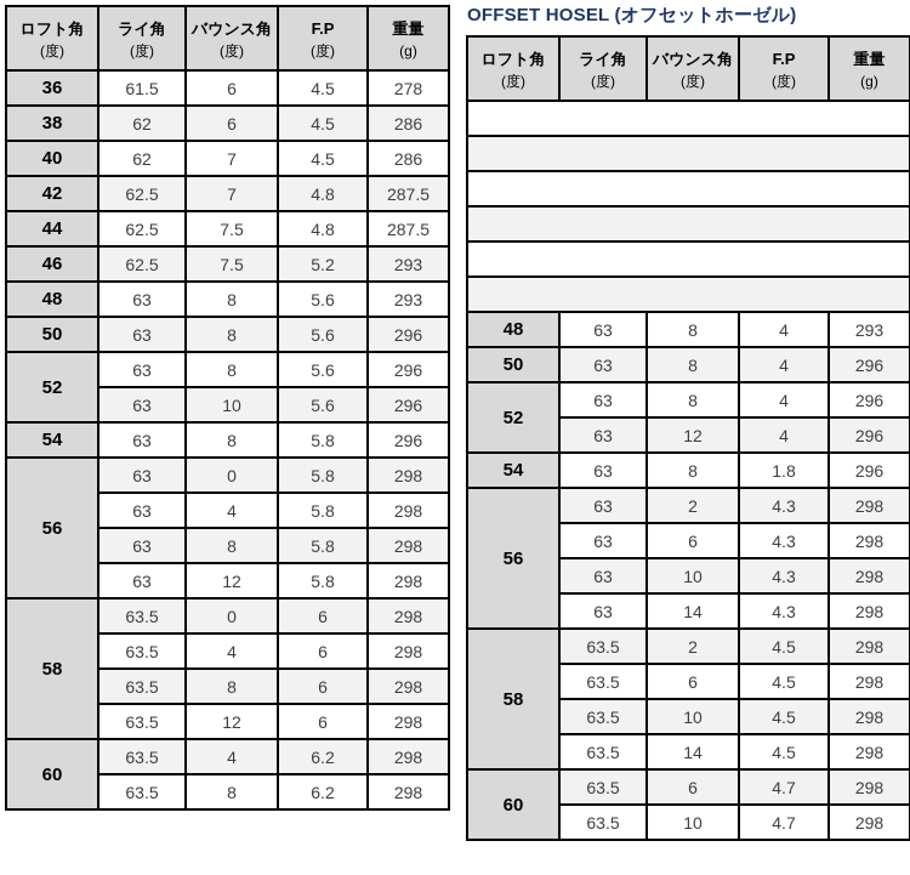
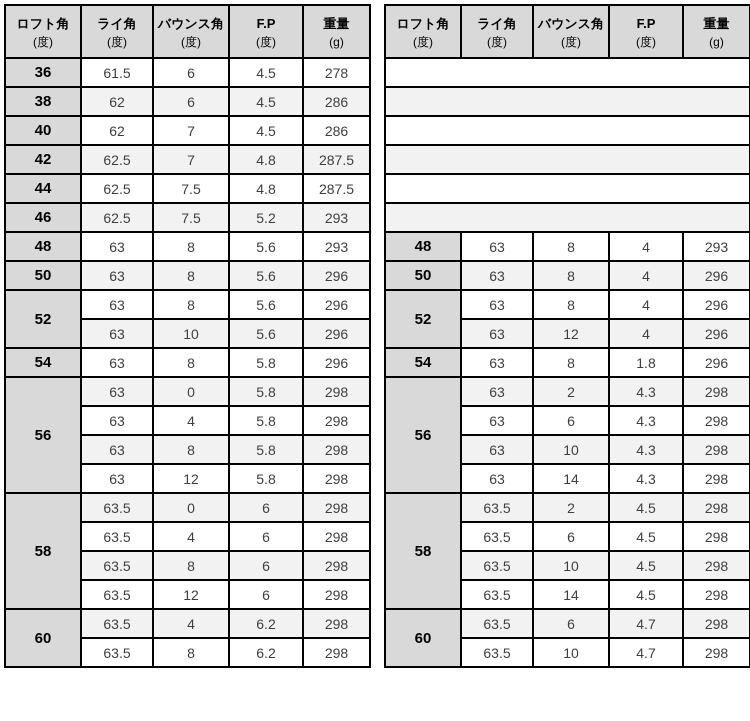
  ロフト角(度)	ライ角(度)	バウンス角(度)	F.P(度)	重量(g)
  36	61.5	6	4.5	278
  38	62	6	4.5	286
  40	62	7	4.5	286
  42	62.5	7	4.8	287.5
  44	62.5	7.5	4.8	287.5
  46	62.5	7.5	5.2	293
  48	63	8	5.6	293
  50	63	8	5.6	296
  52	63	8	5.6	296
  63	10	5.6	296
  54	63	8	5.8	296
  56	63	0	5.8	298
  63	4	5.8	298
  63	8	5.8	298
  63	12	5.8	298
  58	63.5	0	6	298
  63.5	4	6	298
  63.5	8	6	298
  63.5	12	6	298
  60	63.5	4	6.2	298
  63.5	8	6.2	298
- OFFSET HOSEL (オフセットホーゼル)
  ロフト角(度)	ライ角(度)	バウンス角(度)	F.P(度)	重量(g)
  48	63	8	4	293
  50	63	8	4	296
  52	63	8	4	296
  63	12	4	296
  54	63	8	1.8	296
  56	63	2	4.3	298
  63	6	4.3	298
  63	10	4.3	298
  63	14	4.3	298
  58	63.5	2	4.5	298
  63.5	6	4.5	298
  63.5	10	4.5	298
  63.5	14	4.5	298
  60	63.5	6	4.7	298
  63.5	10	4.7	298
